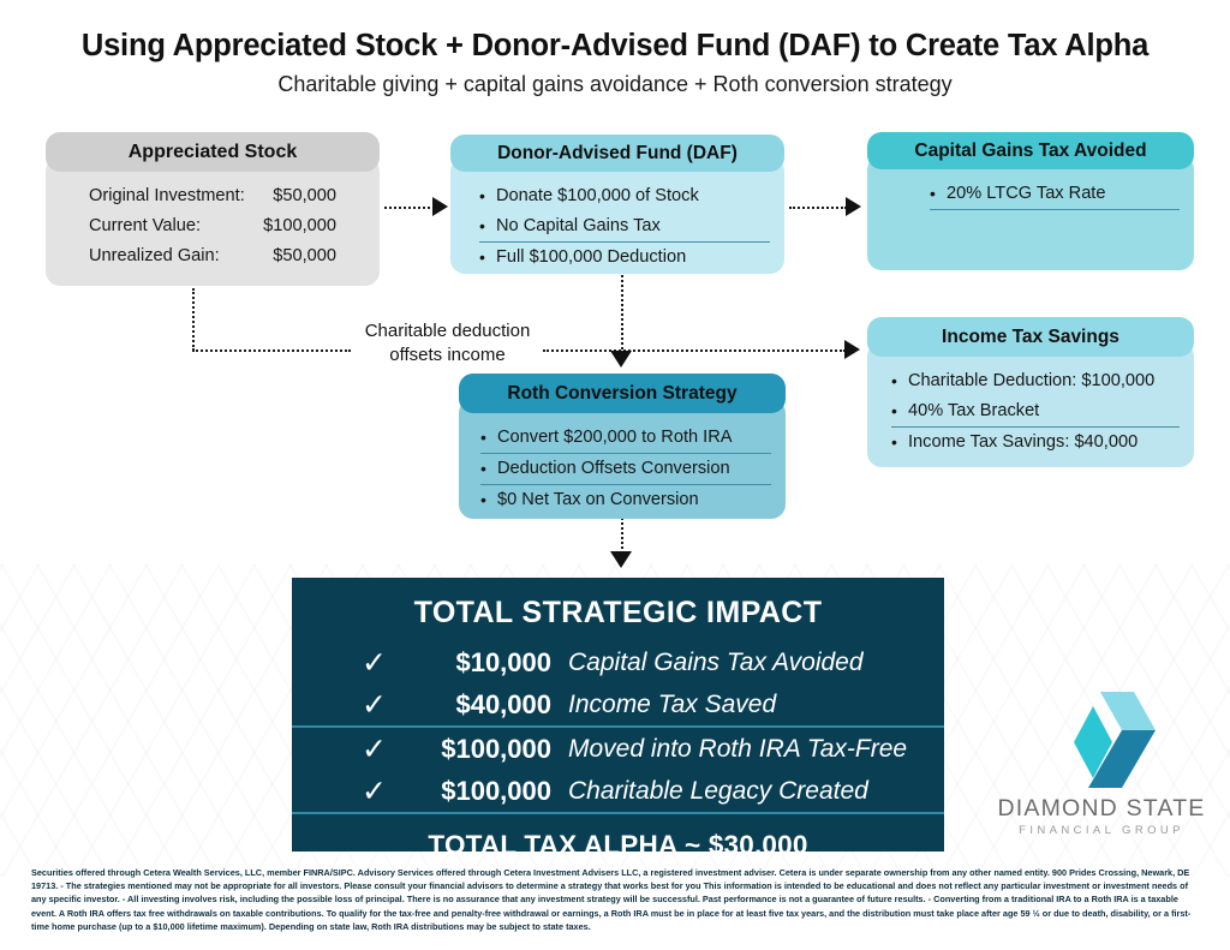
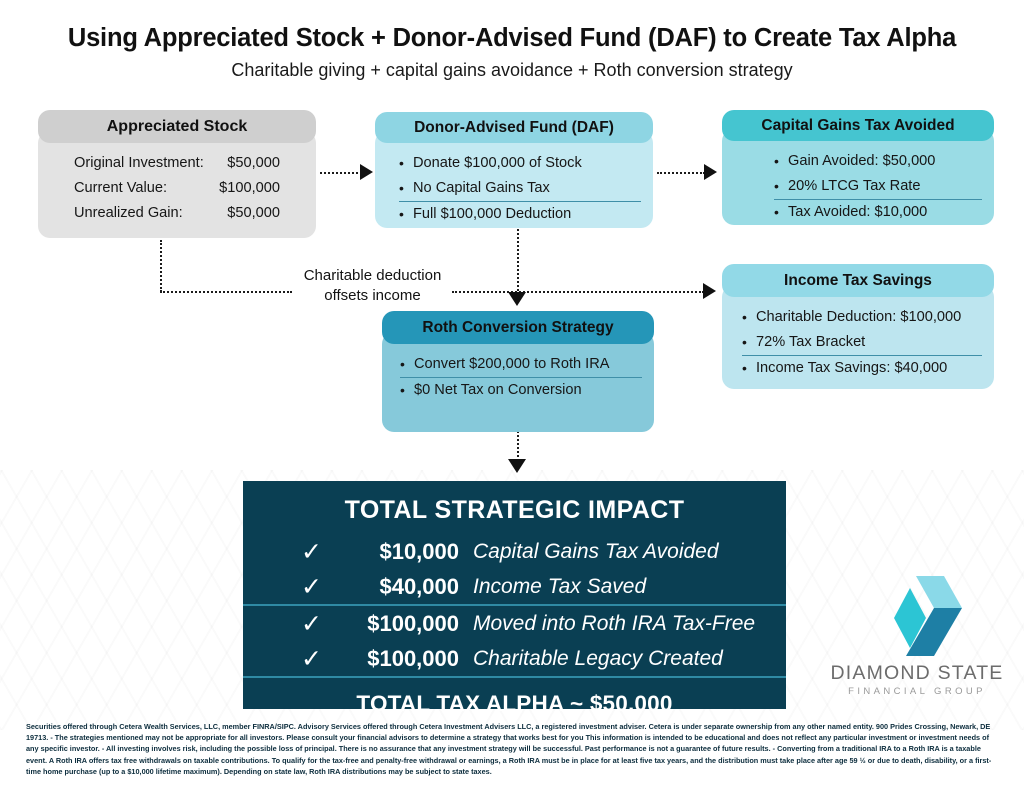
  Using Appreciated Stock + Donor-Advised Fund (DAF) to Create Tax Alpha
  Charitable giving + capital gains avoidance + Roth conversion strategy
  Appreciated Stock
  Original Investment:
  $50,000
  Current Value:
  $100,000
  Unrealized Gain:
  $50,000
  Donor-Advised Fund (DAF)
  Donate $100,000 of Stock
  No Capital Gains Tax
  Full $100,000 Deduction
  Capital Gains Tax Avoided
+ Gain Avoided: $50,000
  20% LTCG Tax Rate
+ Tax Avoided: $10,000
  Income Tax Savings
  Charitable Deduction: $100,000
- 40% Tax Bracket
+ 72% Tax Bracket
  Income Tax Savings: $40,000
  Roth Conversion Strategy
  Convert $200,000 to Roth IRA
- Deduction Offsets Conversion
  $0 Net Tax on Conversion
  Charitable deduction
  offsets income
  TOTAL STRATEGIC IMPACT
  ✓
  $10,000
  Capital Gains Tax Avoided
  ✓
  $40,000
  Income Tax Saved
  ✓
  $100,000
  Moved into Roth IRA Tax-Free
  ✓
  $100,000
  Charitable Legacy Created
- TOTAL TAX ALPHA ~ $30,000
+ TOTAL TAX ALPHA ~ $50,000
  DIAMOND STATE
  FINANCIAL GROUP
  Securities offered through Cetera Wealth Services, LLC, member FINRA/SIPC. Advisory Services offered through Cetera Investment Advisers LLC, a registered investment adviser. Cetera is under separate ownership from any other named entity. 900 Prides Crossing, Newark, DE 19713. - The strategies mentioned may not be appropriate for all investors. Please consult your financial advisors to determine a strategy that works best for you This information is intended to be educational and does not reflect any particular investment or investment needs of any specific investor. - All investing involves risk, including the possible loss of principal. There is no assurance that any investment strategy will be successful. Past performance is not a guarantee of future results. - Converting from a traditional IRA to a Roth IRA is a taxable event. A Roth IRA offers tax free withdrawals on taxable contributions. To qualify for the tax-free and penalty-free withdrawal or earnings, a Roth IRA must be in place for at least five tax years, and the distribution must take place after age 59 ½ or due to death, disability, or a first-time home purchase (up to a $10,000 lifetime maximum). Depending on state law, Roth IRA distributions may be subject to state taxes.
